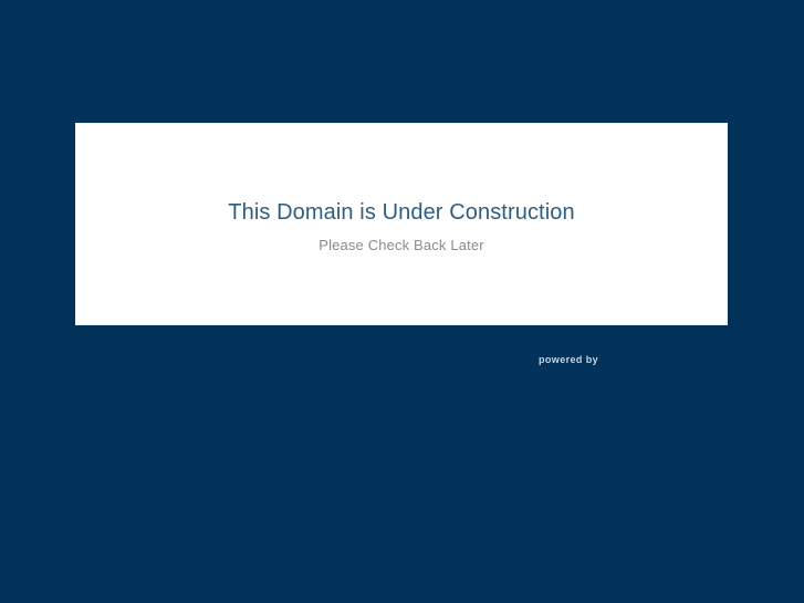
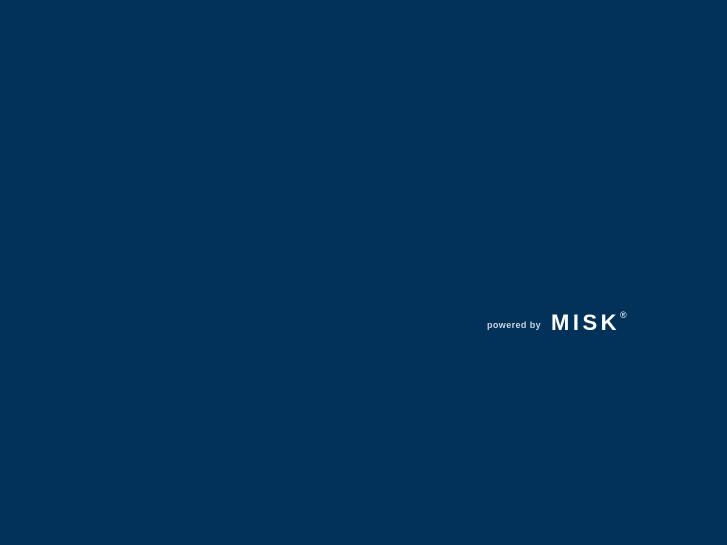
- This Domain is Under Construction
- Please Check Back Later
  powered by
+ MISK
+ ®
